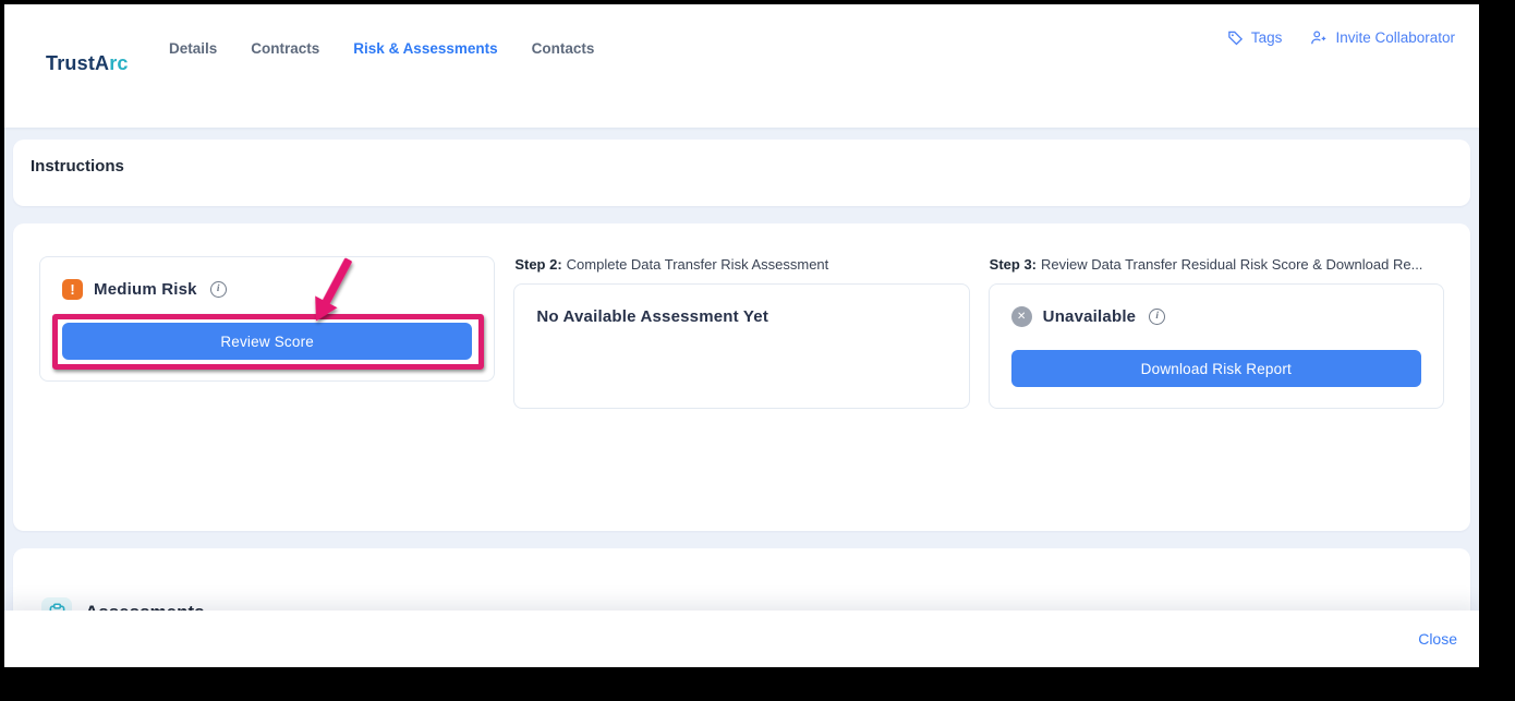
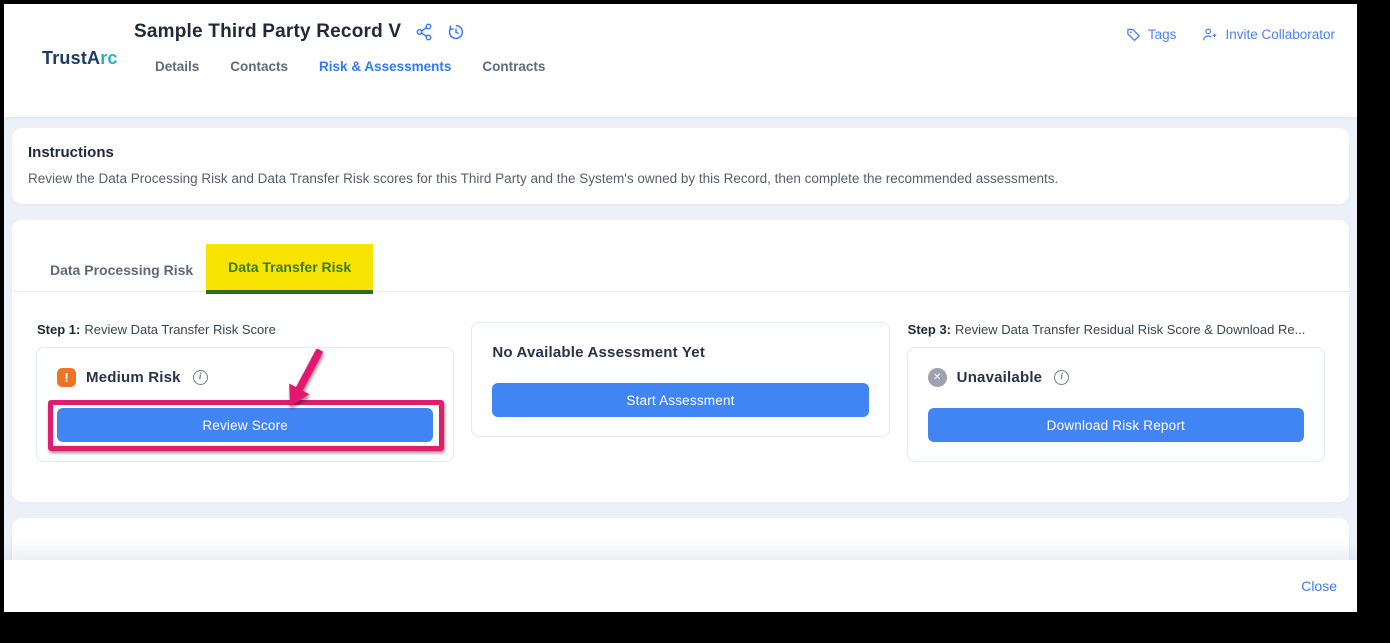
  TrustArc
+ Sample Third Party Record V
  Details
- Contracts
+ Contacts
  Risk & Assessments
- Contacts
+ Contracts
  Tags
  Invite Collaborator
  Instructions
+ Review the Data Processing Risk and Data Transfer Risk scores for this Third Party and the System's owned by this Record, then complete the recommended assessments.
+ Data Processing Risk
+ Data Transfer Risk
+ Step 1: Review Data Transfer Risk Score
  !
  Medium Risk
  i
  Review Score
- Step 2: Complete Data Transfer Risk Assessment
  No Available Assessment Yet
+ Start Assessment
  Step 3: Review Data Transfer Residual Risk Score & Download Re...
  ✕
  Unavailable
  i
  Download Risk Report
  Close
